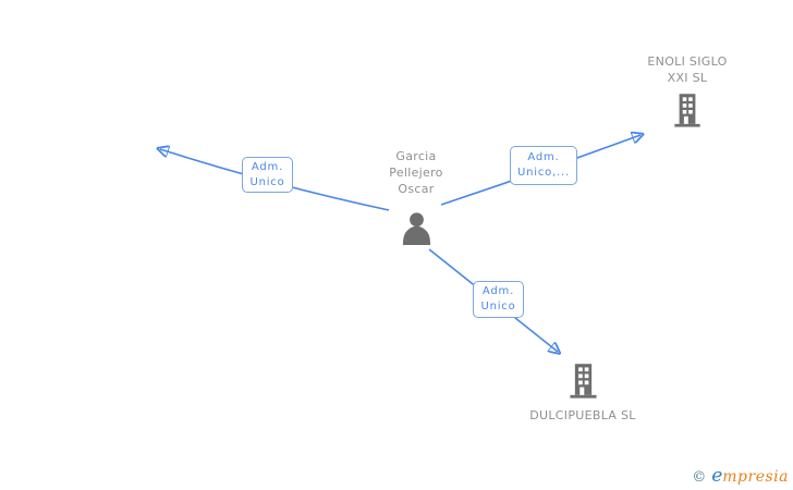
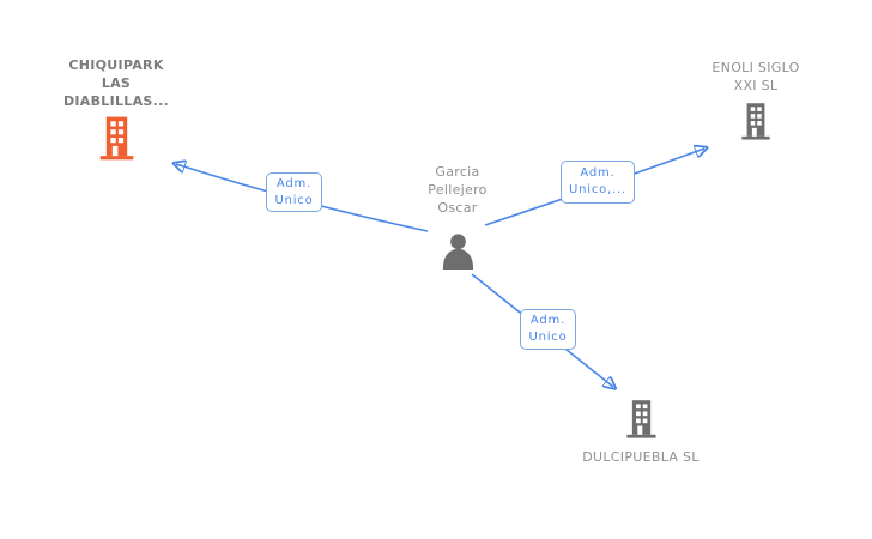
+ CHIQUIPARK
+ LAS
+ DIABLILLAS...
  ENOLI SIGLO
  XXI SL
  Garcia
  Pellejero
  Oscar
  DULCIPUEBLA SL
  Adm.
  Unico
  Adm.
  Unico,...
  Adm.
  Unico
- © empresia
